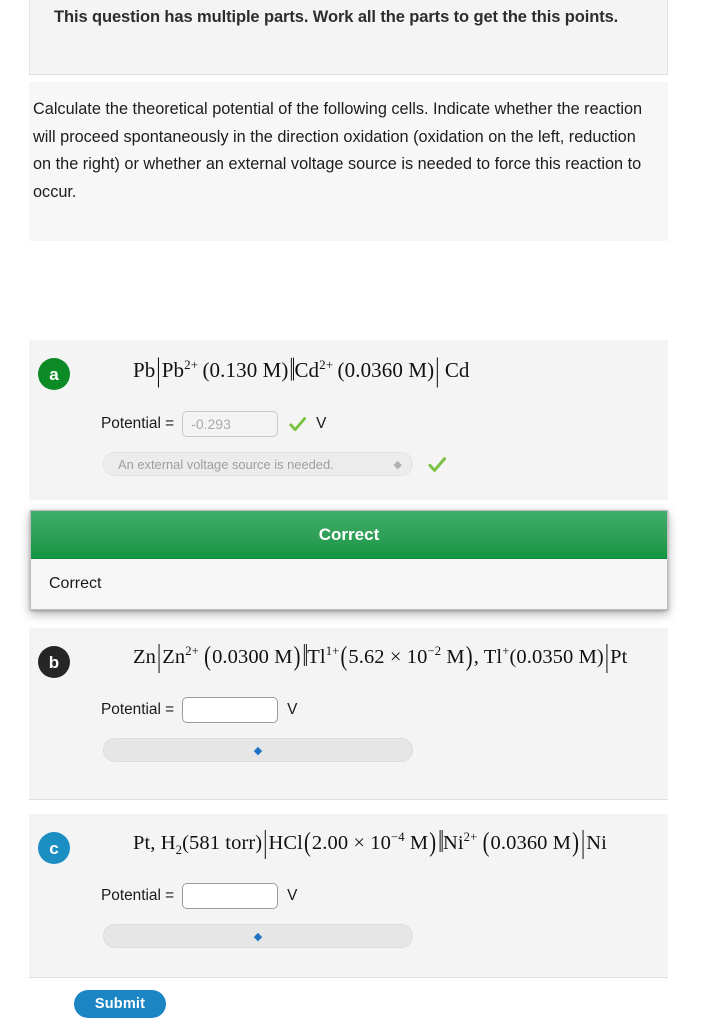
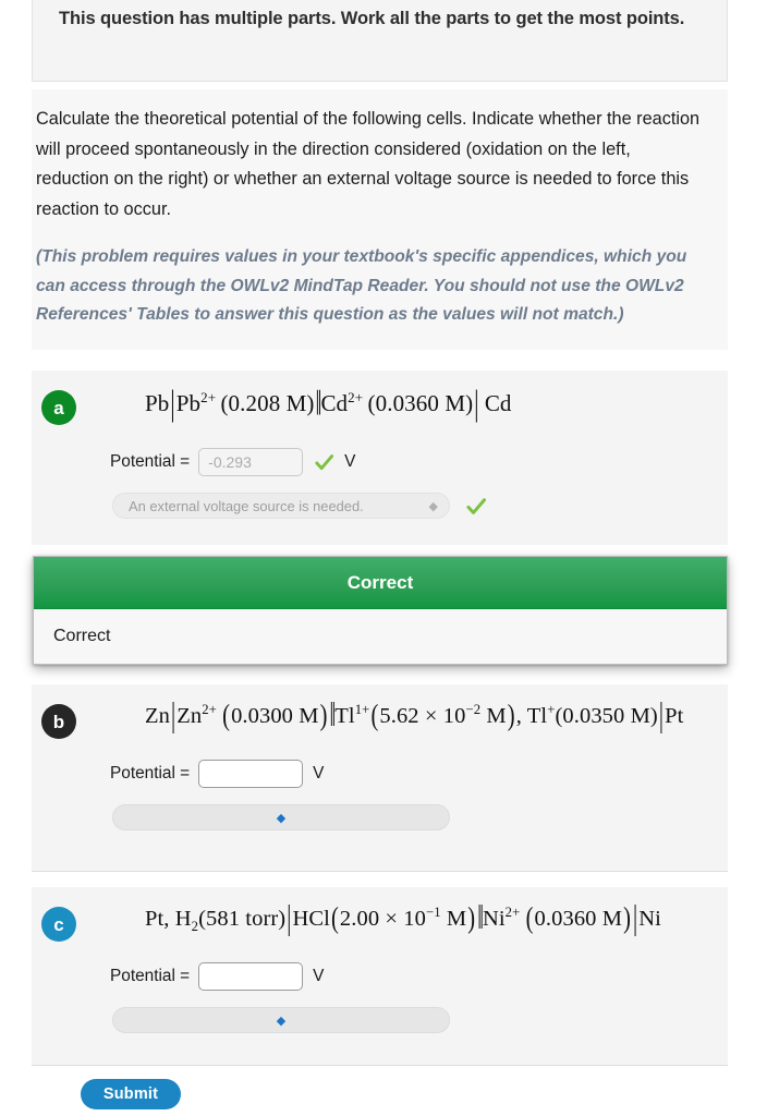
- This question has multiple parts. Work all the parts to get the this points.
+ This question has multiple parts. Work all the parts to get the most points.
- Calculate the theoretical potential of the following cells. Indicate whether the reaction will proceed spontaneously in the direction oxidation (oxidation on the left, reduction on the right) or whether an external voltage source is needed to force this reaction to occur.
+ Calculate the theoretical potential of the following cells. Indicate whether the reaction will proceed spontaneously in the direction considered (oxidation on the left, reduction on the right) or whether an external voltage source is needed to force this reaction to occur.
+ (This problem requires values in your textbook's specific appendices, which you can access through the OWLv2 MindTap Reader. You should not use the OWLv2 References' Tables to answer this question as the values will not match.)
  a
- Pb|Pb2+ (0.130 M)‖Cd2+ (0.0360 M)| Cd
+ Pb|Pb2+ (0.208 M)‖Cd2+ (0.0360 M)| Cd
  Potential =
  -0.293
  V
  An external voltage source is needed.
  ◆
  Correct
  Correct
  b
  Zn|Zn2+ (0.0300 M)‖Tl1+(5.62 × 10−2 M), Tl+(0.0350 M)|Pt
  Potential =
  V
  ◆
  c
- Pt, H2(581 torr)|HCl(2.00 × 10−4 M)‖Ni2+ (0.0360 M)|Ni
+ Pt, H2(581 torr)|HCl(2.00 × 10−1 M)‖Ni2+ (0.0360 M)|Ni
  Potential =
  V
  ◆
  Submit
